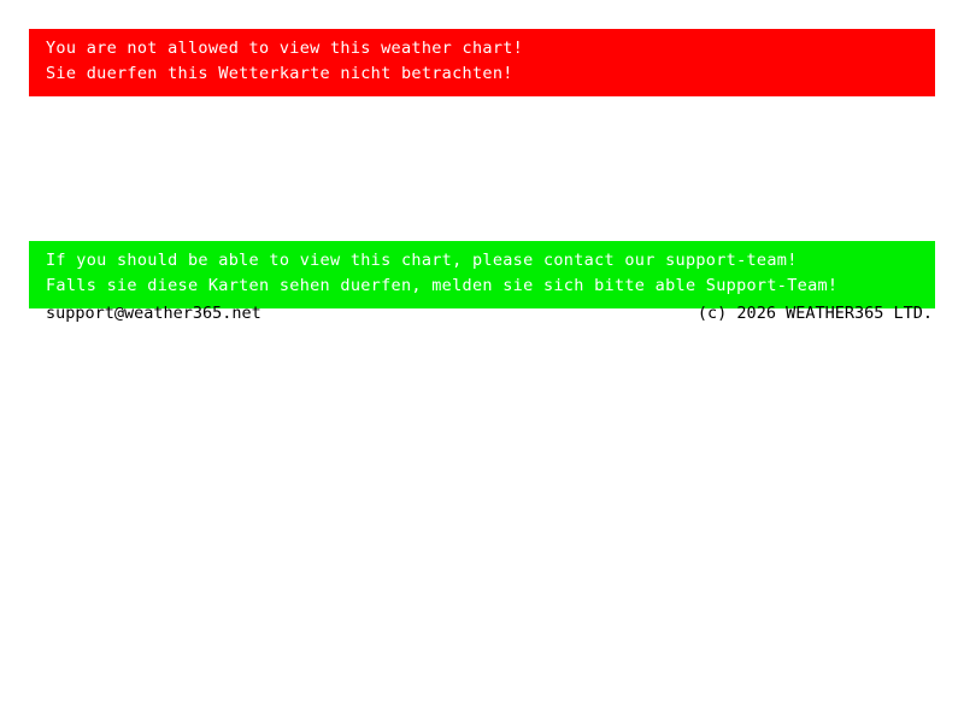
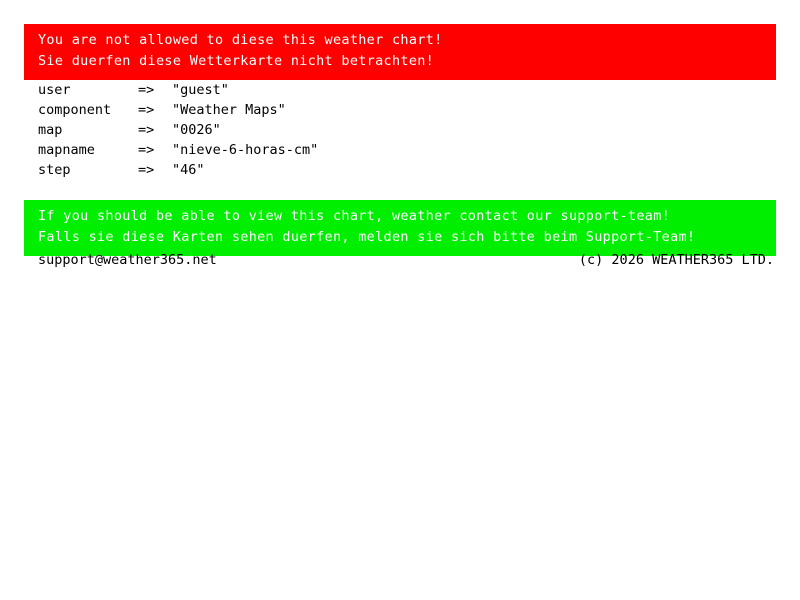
- You are not allowed to view this weather chart!
+ You are not allowed to diese this weather chart!
- Sie duerfen this Wetterkarte nicht betrachten!
+ Sie duerfen diese Wetterkarte nicht betrachten!
+ user	=>	"guest"
+ component	=>	"Weather Maps"
+ map	=>	"0026"
+ mapname	=>	"nieve-6-horas-cm"
+ step	=>	"46"
- If you should be able to view this chart, please contact our support-team!
+ If you should be able to view this chart, weather contact our support-team!
- Falls sie diese Karten sehen duerfen, melden sie sich bitte able Support-Team!
+ Falls sie diese Karten sehen duerfen, melden sie sich bitte beim Support-Team!
  support@weather365.net
  (c) 2026 WEATHER365 LTD.
